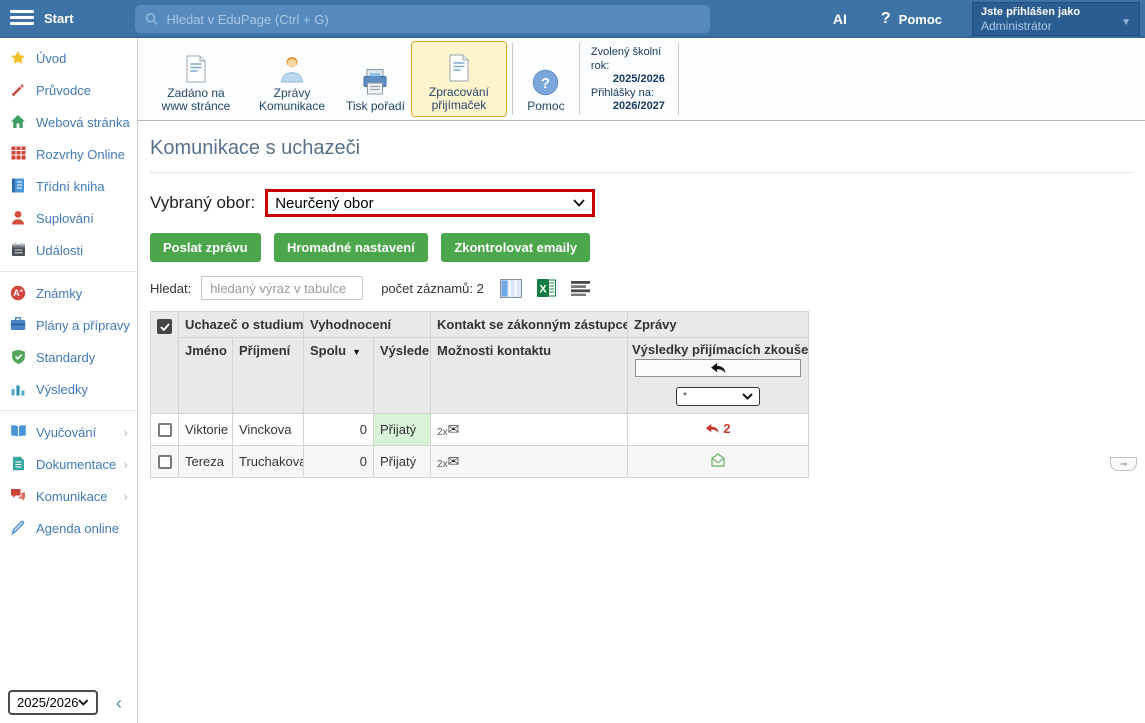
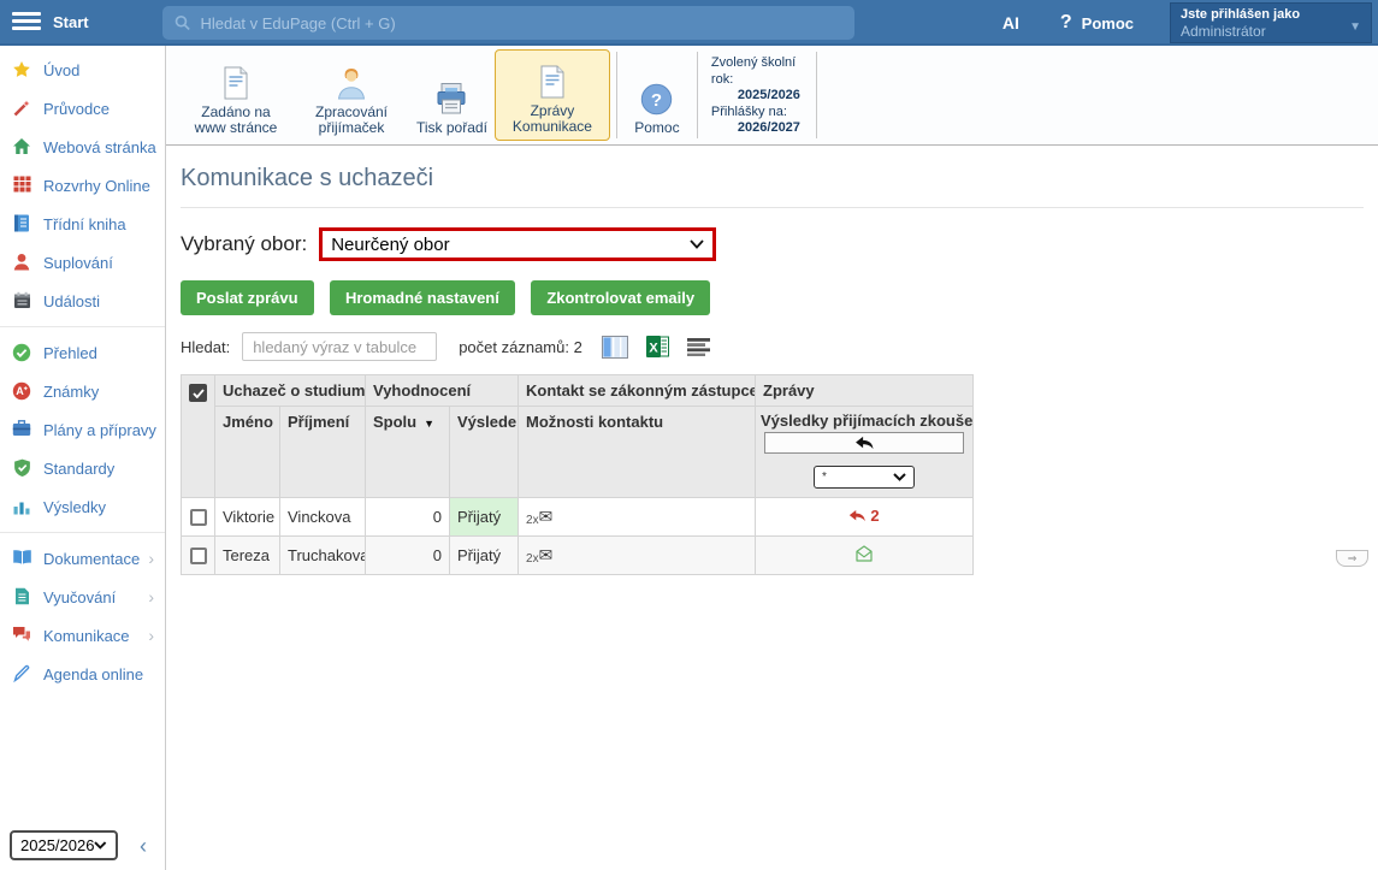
  Start
  Hledat v EduPage (Ctrl + G)
  AI
  ?
  Pomoc
  Jste přihlášen jako
  Administrátor
  ▼
  Úvod
  Průvodce
  Webová stránka
  Rozvrhy Online
  Třídní kniha
  Suplování
  Události
+ Přehled
  A⁺
  Známky
  Plány a přípravy
  Standardy
  Výsledky
- Vyučování
+ Dokumentace
  ›
- Dokumentace
+ Vyučování
  ›
  Komunikace
  ›
  Agenda online
  2025/2026
  ‹
  Zadáno na www stránce
- Zprávy Komunikace
+ Zpracování přijímaček
  Tisk pořadí
- Zpracování přijímaček
+ Zprávy Komunikace
  ?
  Pomoc
  Zvolený školní rok:
  2025/2026
  Přihlášky na:
  2026/2027
  Komunikace s uchazeči
  Vybraný obor:
  Neurčený obor
  Poslat zprávu Hromadné nastavení Zkontrolovat emaily
  Hledat:
  hledaný výraz v tabulce
  počet záznamů: 2
  X
  	Uchazeč o studium	Vyhodnocení	Kontakt se zákonným zástupce	Zprávy
  Jméno	Příjmení	Spolu ▼	Výslede	Možnosti kontaktu	Výsledky přijímacích zkouše *
  	Viktorie	Vinckova	0	Přijatý	2x✉	2
  	Tereza	Truchakova	0	Přijatý	2x✉
  ⇒
